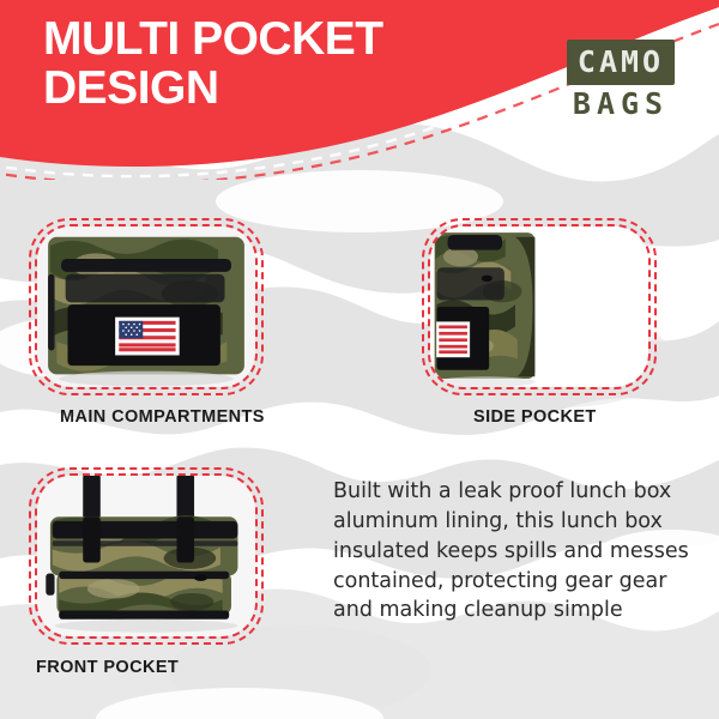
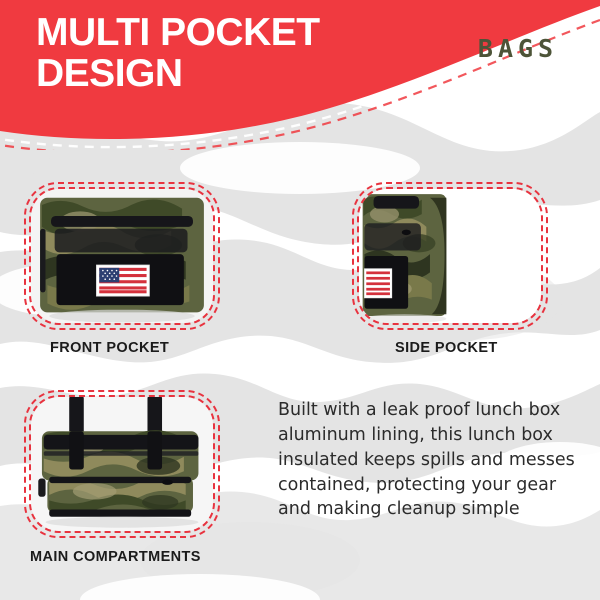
  MULTI POCKET
  DESIGN
- CAMO
  BAGS
- MAIN COMPARTMENTS
+ FRONT POCKET
  SIDE POCKET
- FRONT POCKET
+ MAIN COMPARTMENTS
- Built with a leak proof lunch box aluminum lining, this lunch box insulated keeps spills and messes contained, protecting gear gear and making cleanup simple
+ Built with a leak proof lunch box aluminum lining, this lunch box insulated keeps spills and messes contained, protecting your gear and making cleanup simple
